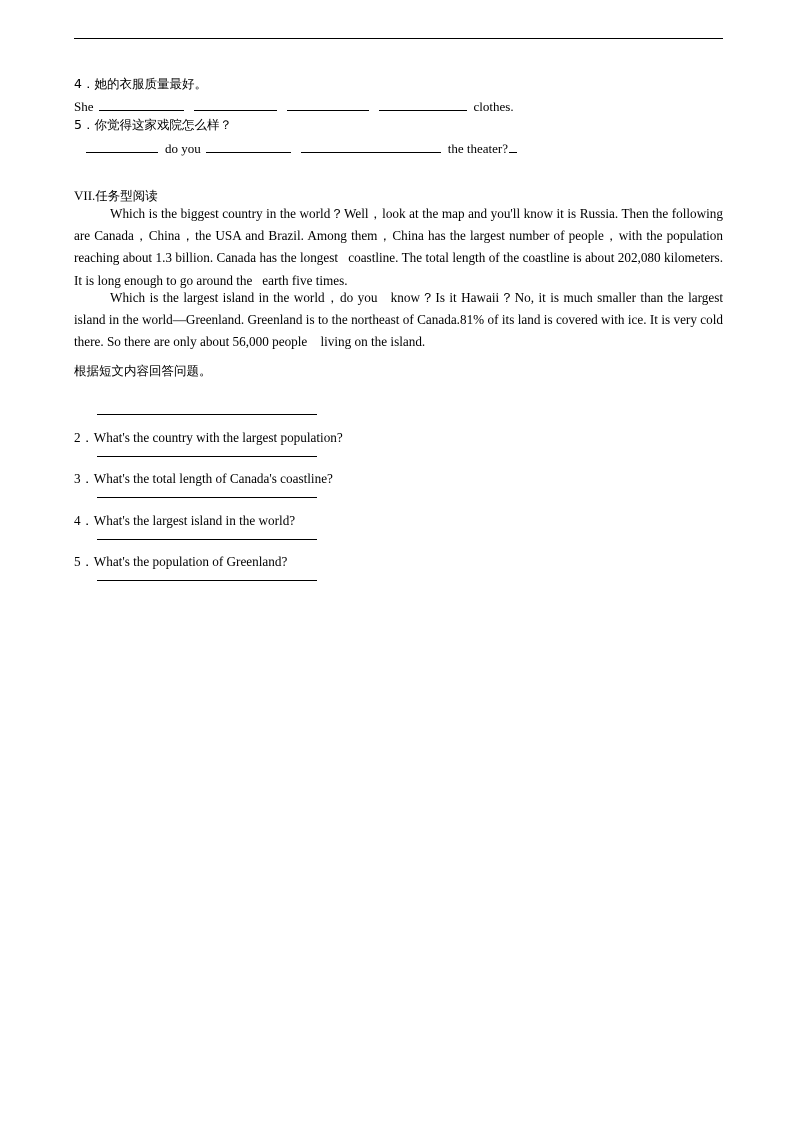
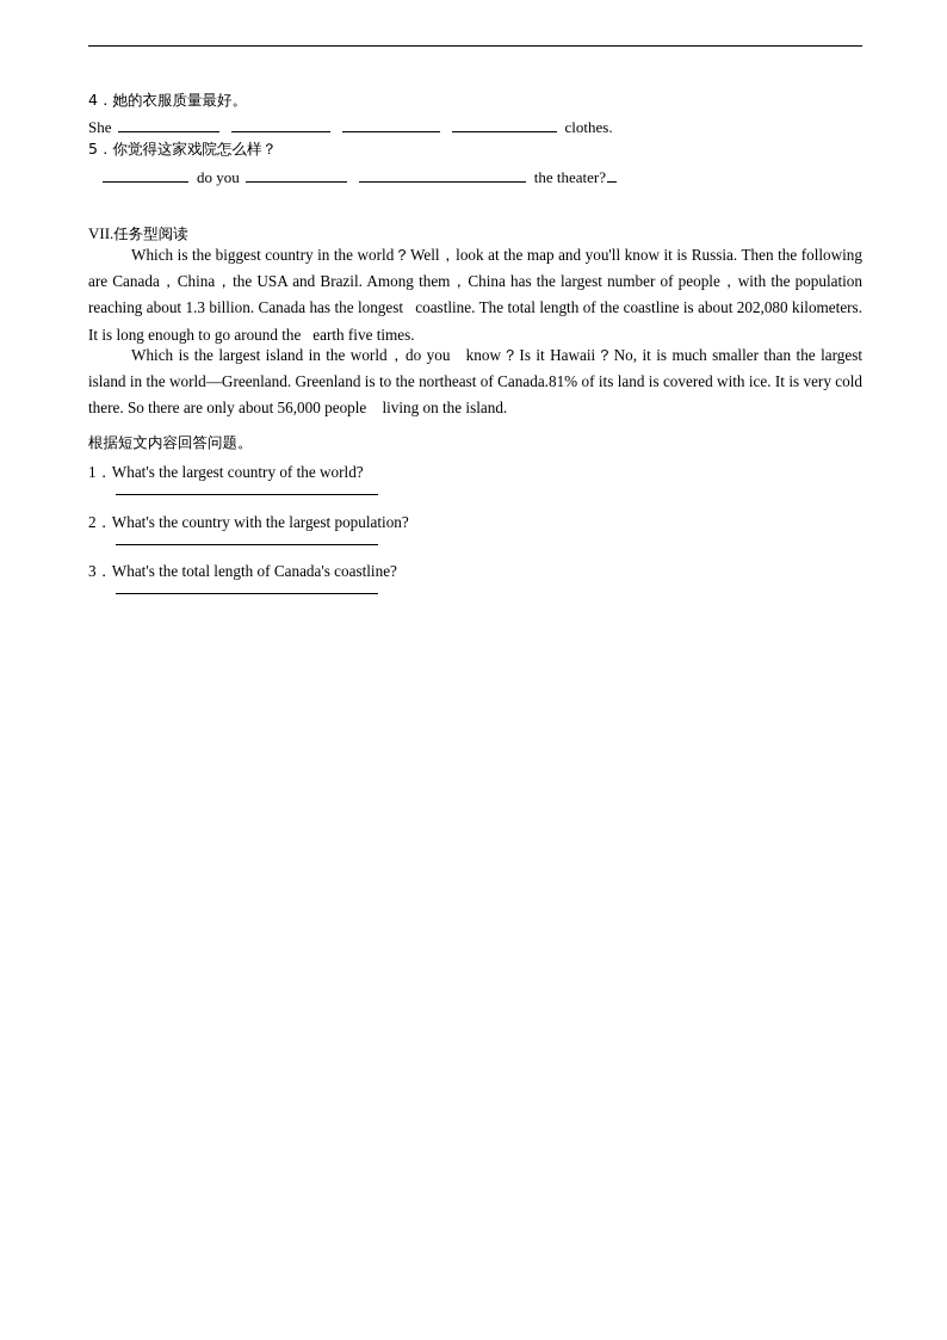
  4．她的衣服质量最好。
  She
  clothes.
  5．你觉得这家戏院怎么样？
  do you
  the theater?
  VII.任务型阅读
  Which is the biggest country in the world？Well，look at the map and you'll know it is Russia. Then the following are Canada，China，the USA and Brazil. Among them，China has the largest number of people，with the population reaching about 1.3 billion. Canada has the longest coastline. The total length of the coastline is about 202,080 kilometers. It is long enough to go around the earth five times.
  Which is the largest island in the world，do you know？Is it Hawaii？No, it is much smaller than the largest island in the world—Greenland. Greenland is to the northeast of Canada.81% of its land is covered with ice. It is very cold there. So there are only about 56,000 people living on the island.
  根据短文内容回答问题。
+ 1．What's the largest country of the world?
  2．What's the country with the largest population?
  3．What's the total length of Canada's coastline?
- 4．What's the largest island in the world?
- 5．What's the population of Greenland?
